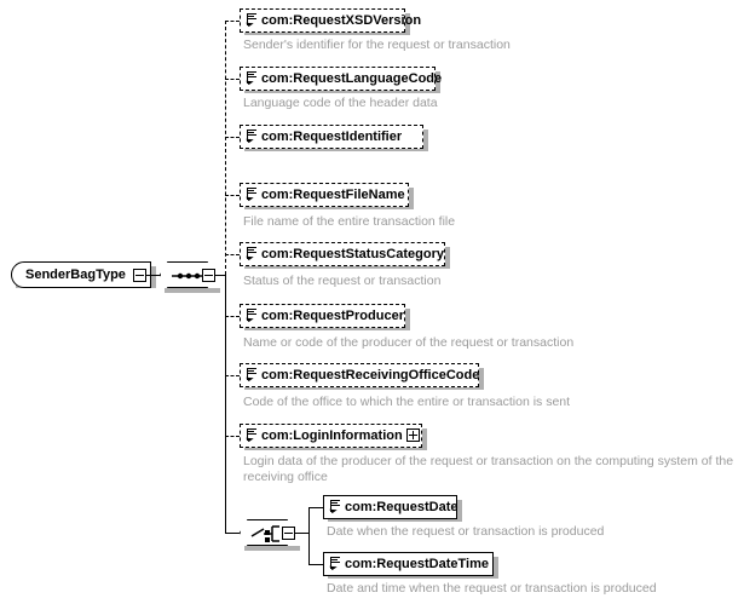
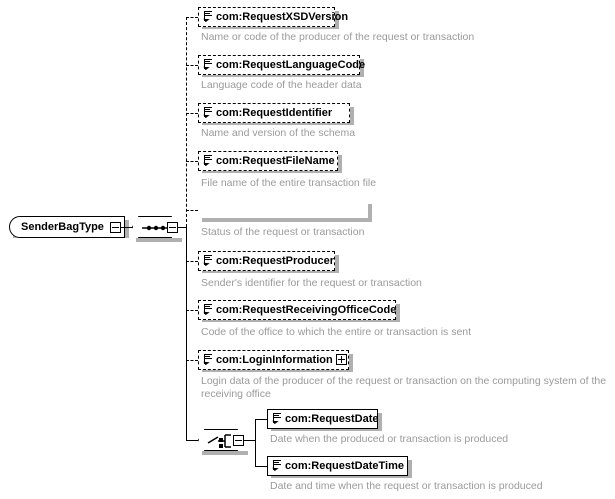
  SenderBagType
  com:RequestXSDVersion
- Sender's identifier for the request or transaction
+ Name or code of the producer of the request or transaction
  com:RequestLanguageCode
  Language code of the header data
  com:RequestIdentifier
+ Name and version of the schema
  com:RequestFileName
  File name of the entire transaction file
- com:RequestStatusCategory
  Status of the request or transaction
  com:RequestProducer
- Name or code of the producer of the request or transaction
+ Sender's identifier for the request or transaction
  com:RequestReceivingOfficeCode
  Code of the office to which the entire or transaction is sent
  com:LoginInformation
  Login data of the producer of the request or transaction on the computing system of the receiving office
  com:RequestDate
- Date when the request or transaction is produced
+ Date when the produced or transaction is produced
  com:RequestDateTime
  Date and time when the request or transaction is produced
